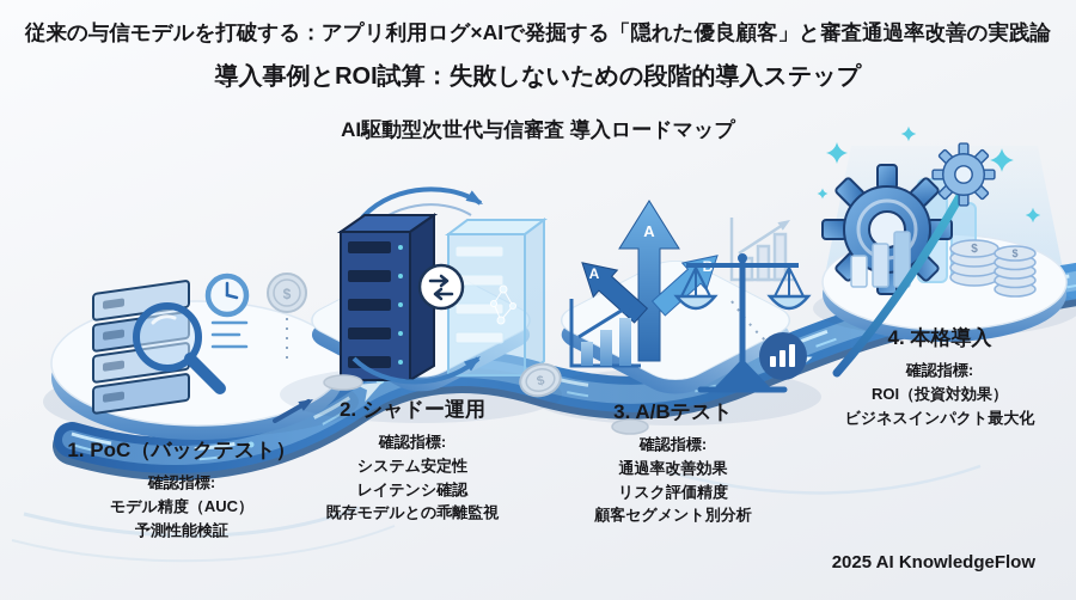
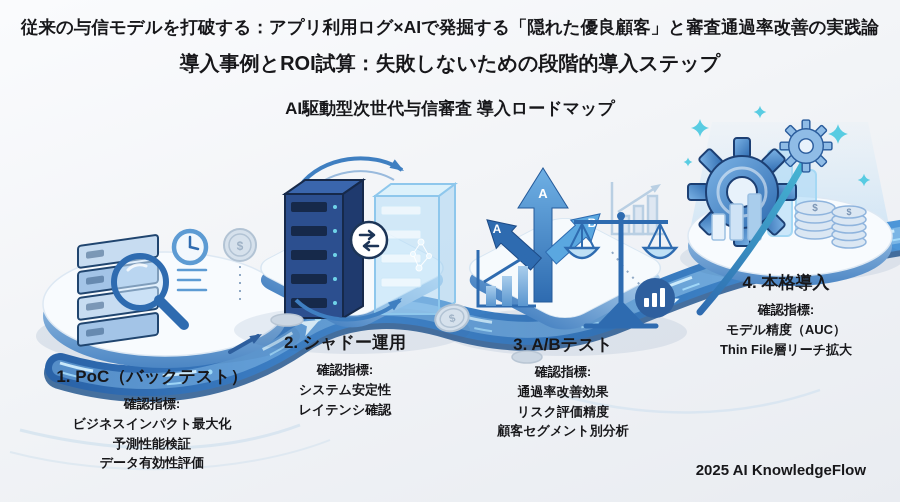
  従来の与信モデルを打破する：アプリ利用ログ×AIで発掘する「隠れた優良顧客」と審査通過率改善の実践論
  導入事例とROI試算：失敗しないための段階的導入ステップ
  AI駆動型次世代与信審査 導入ロードマップ
  $
  A
  A
  $
  $
  1. PoC（バックテスト）
  確認指標:
- モデル精度（AUC）
+ ビジネスインパクト最大化
  予測性能検証
+ データ有効性評価
  2. シャドー運用
  確認指標:
  システム安定性
  レイテンシ確認
- 既存モデルとの乖離監視
  3. A/Bテスト
  確認指標:
  通過率改善効果
  リスク評価精度
  顧客セグメント別分析
  4. 本格導入
  確認指標:
- ROI（投資対効果）
- ビジネスインパクト最大化
+ モデル精度（AUC）
+ Thin File層リーチ拡大
  2025 AI KnowledgeFlow
